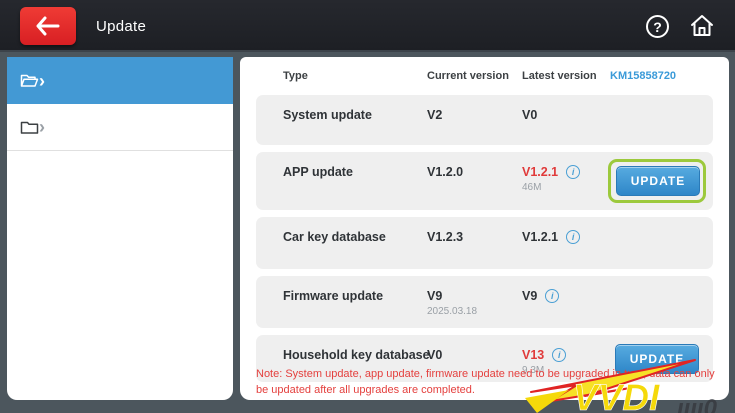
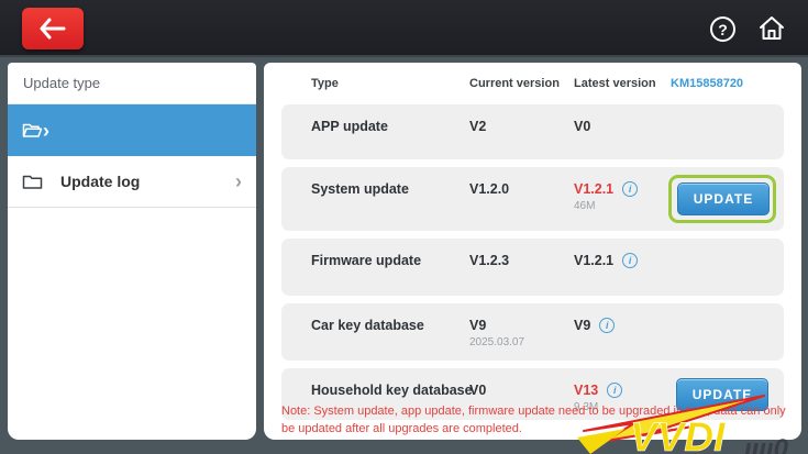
- Update
  ?
+ Update type
  ›
+ Update log
  ›
  Type
  Current version
  Latest version
  KM15858720
- System update
+ APP update
  V2
  V0
- APP update
+ System update
  V1.2.0
  V1.2.1
  i
  46M
  UPDATE
- Car key database
+ Firmware update
  V1.2.3
  V1.2.1
  i
- Firmware update
+ Car key database
  V9
- 2025.03.18
+ 2025.03.07
  V9
  i
  Household key database
  V0
  V13
  i
  9.3M
  UPDATE
  Note: System update, app update, firmware update need to be upgraded inata can only be updated after all upgrades are completed.
  VVDI
  ıııı0
